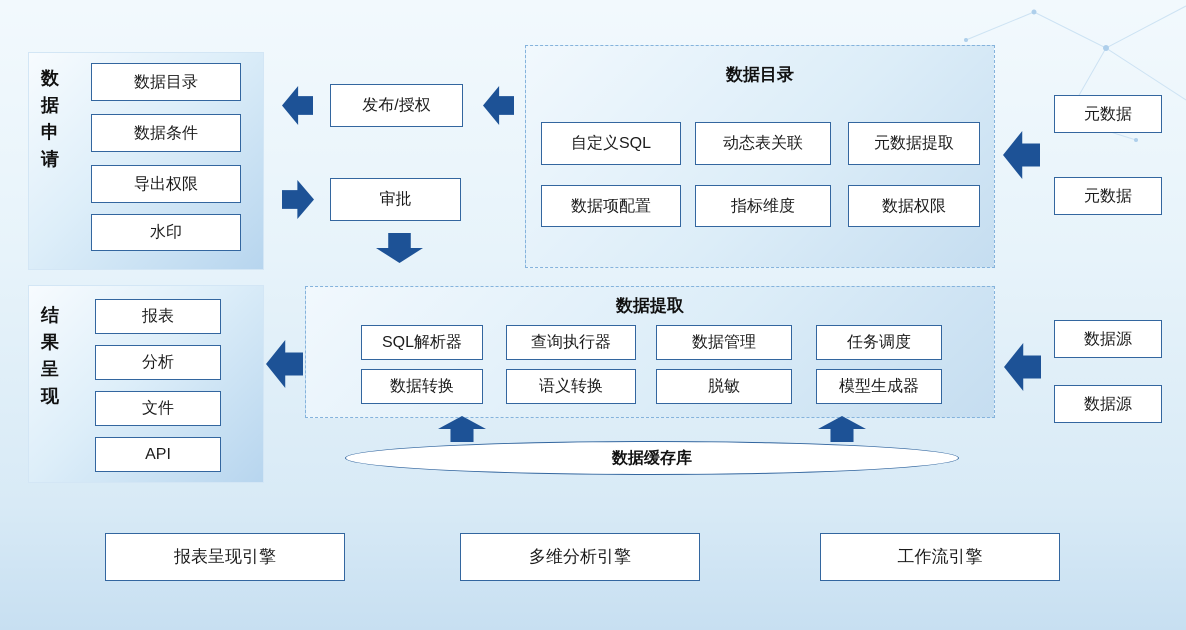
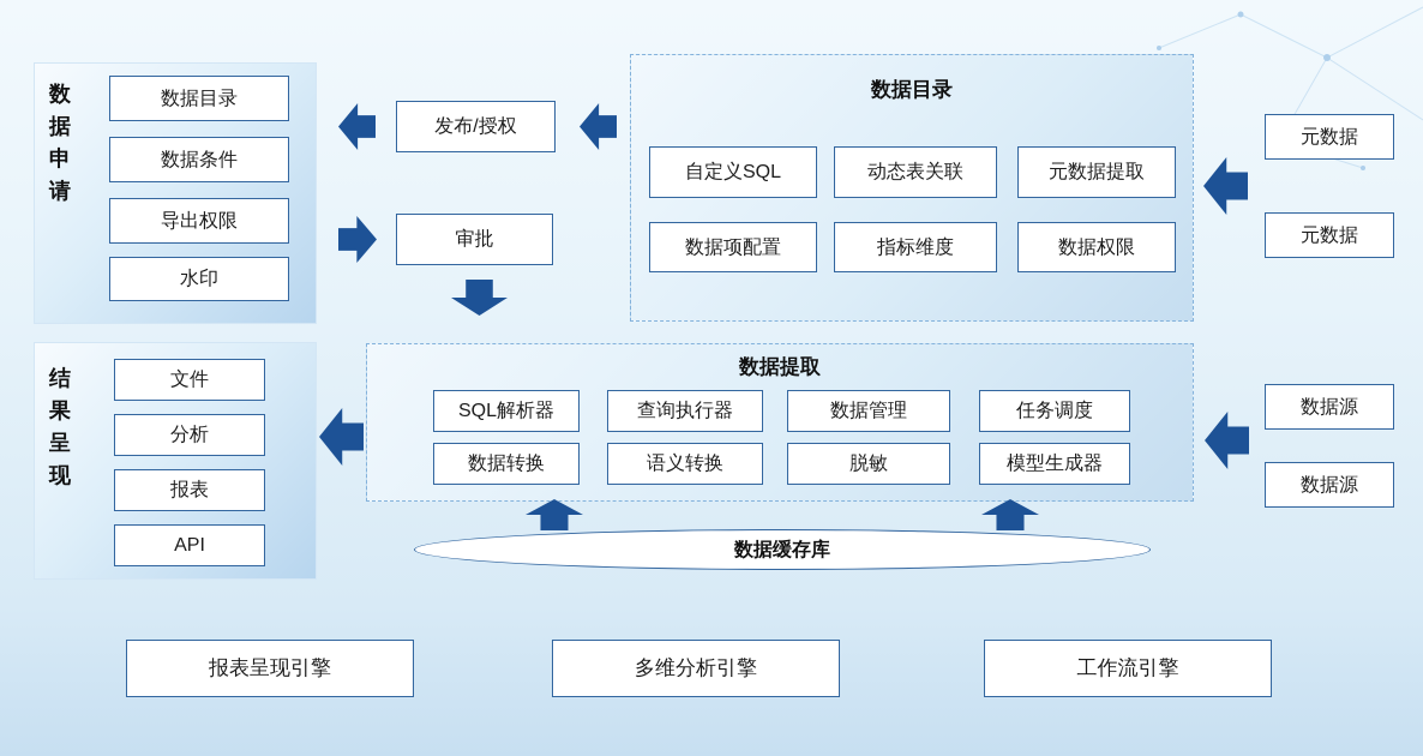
  数据申请
  数据目录
  数据条件
  导出权限
  水印
  发布/授权
  审批
  数据目录
  自定义SQL
  动态表关联
  元数据提取
  数据项配置
  指标维度
  数据权限
  元数据
  元数据
  数据提取
  SQL解析器
  查询执行器
  数据管理
  任务调度
  数据转换
  语义转换
  脱敏
  模型生成器
  数据源
  数据源
  结果呈现
- 报表
+ 文件
  分析
- 文件
+ 报表
  API
  数据缓存库
  报表呈现引擎
  多维分析引擎
  工作流引擎
